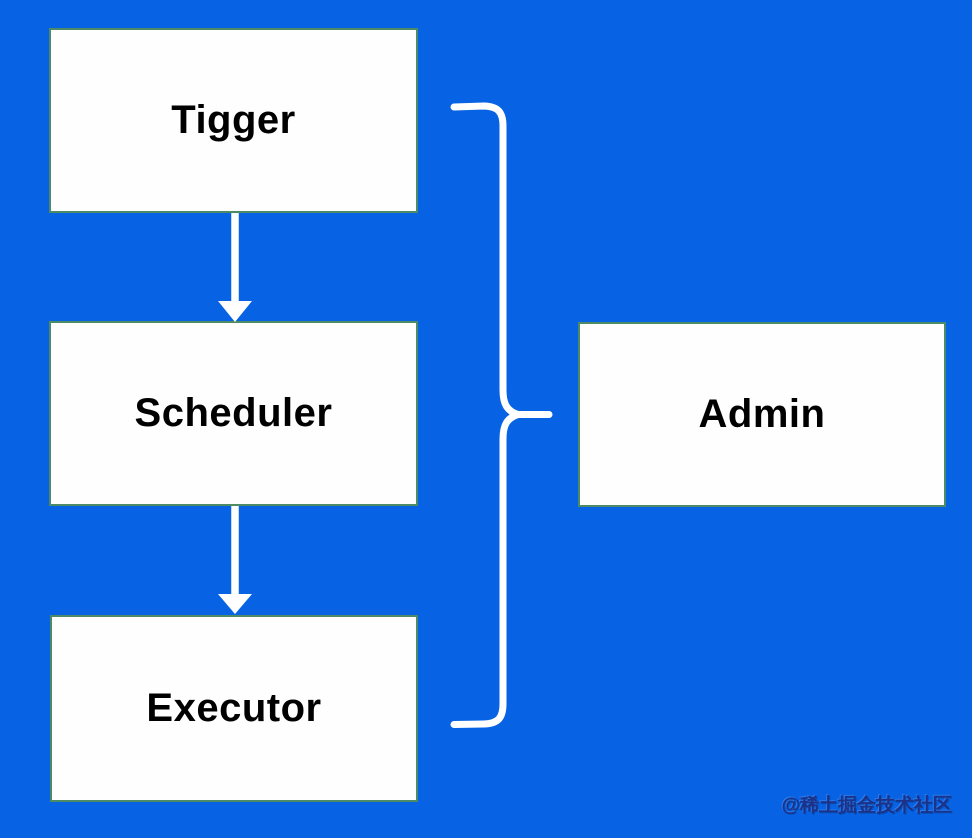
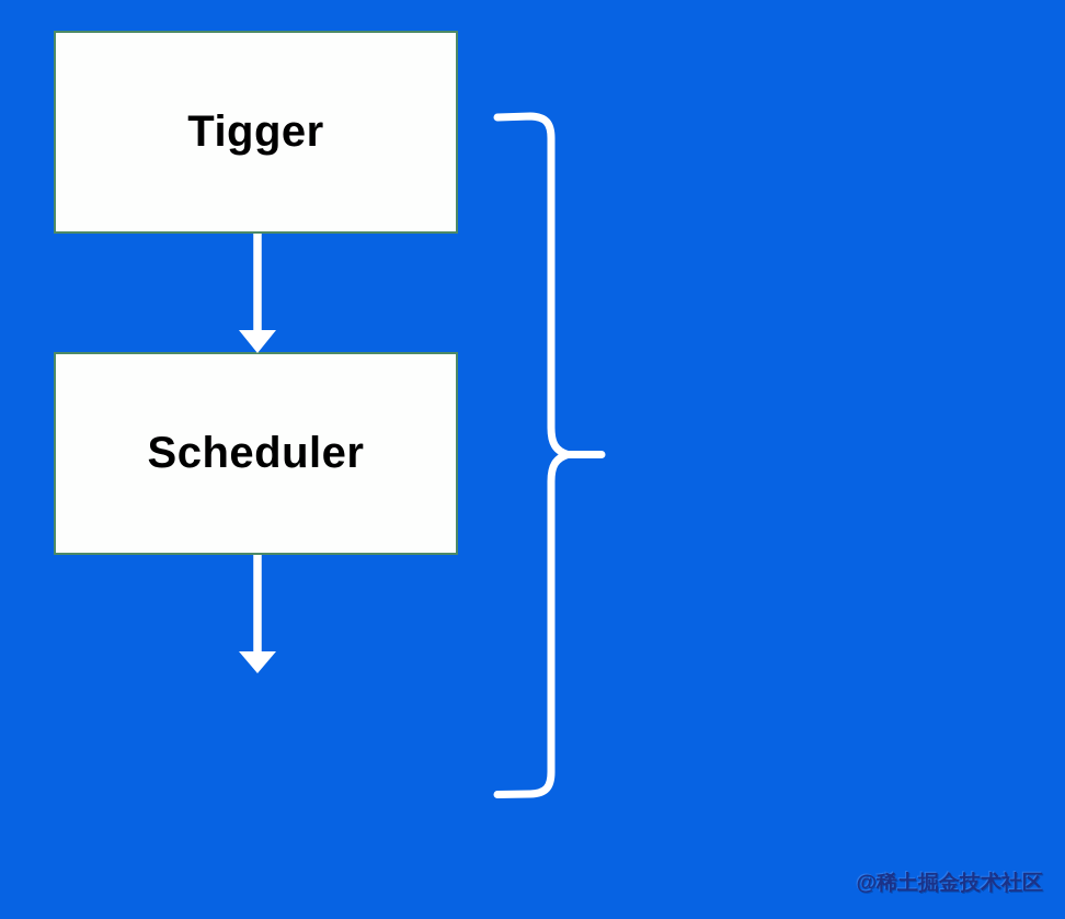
  Tigger
  Scheduler
- Executor
- Admin
  @稀土掘金技术社区
